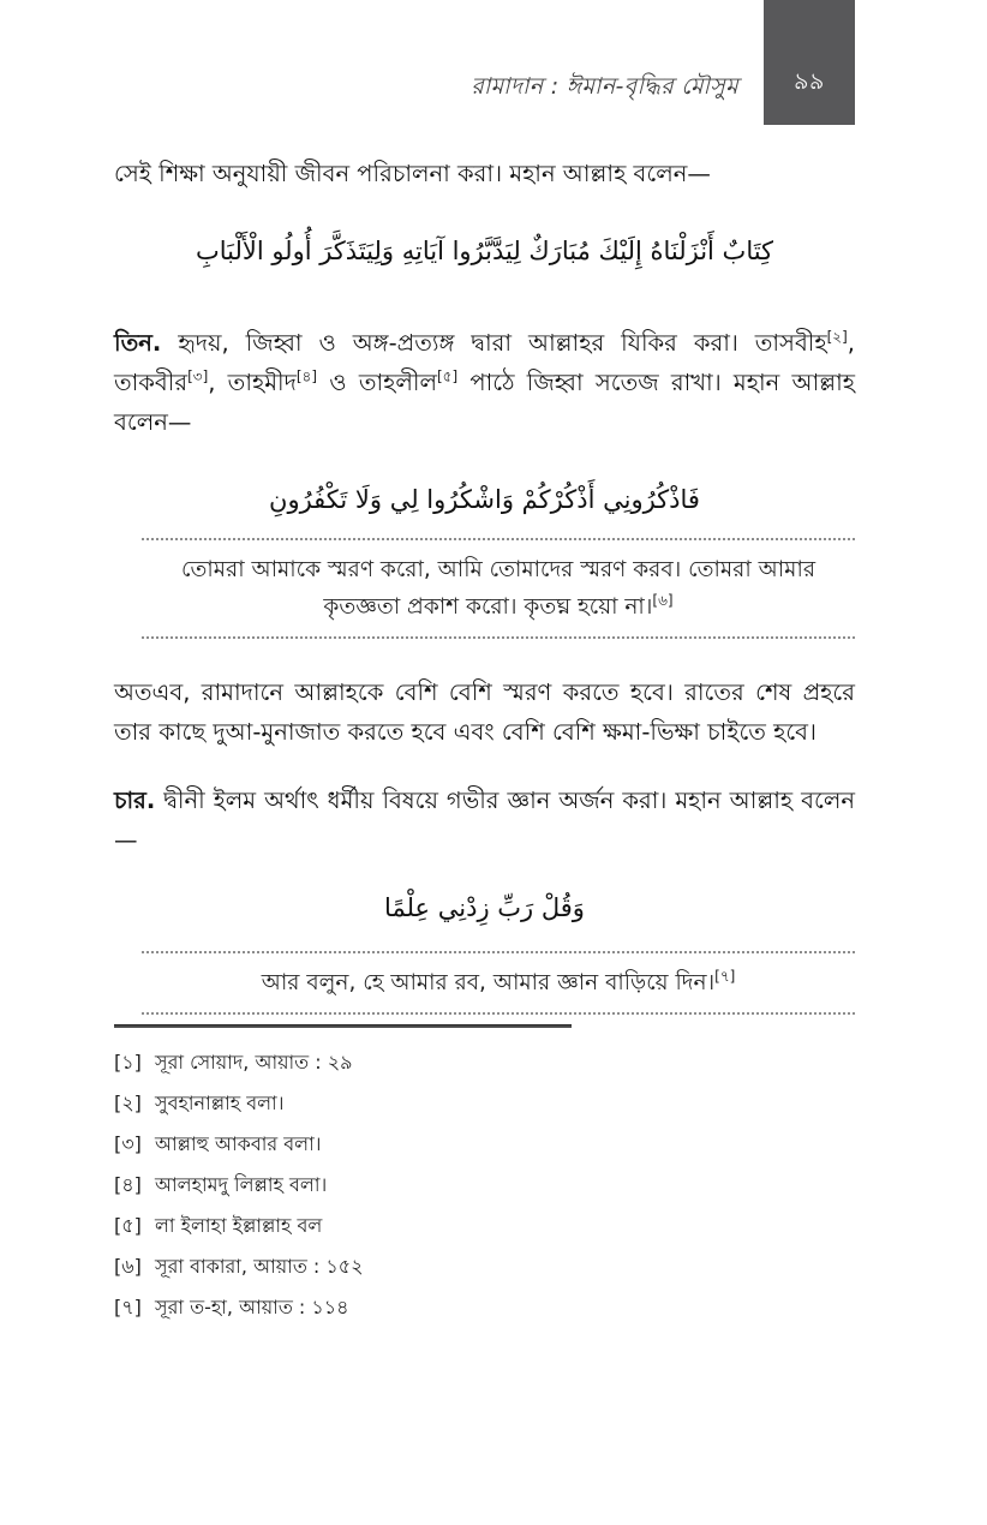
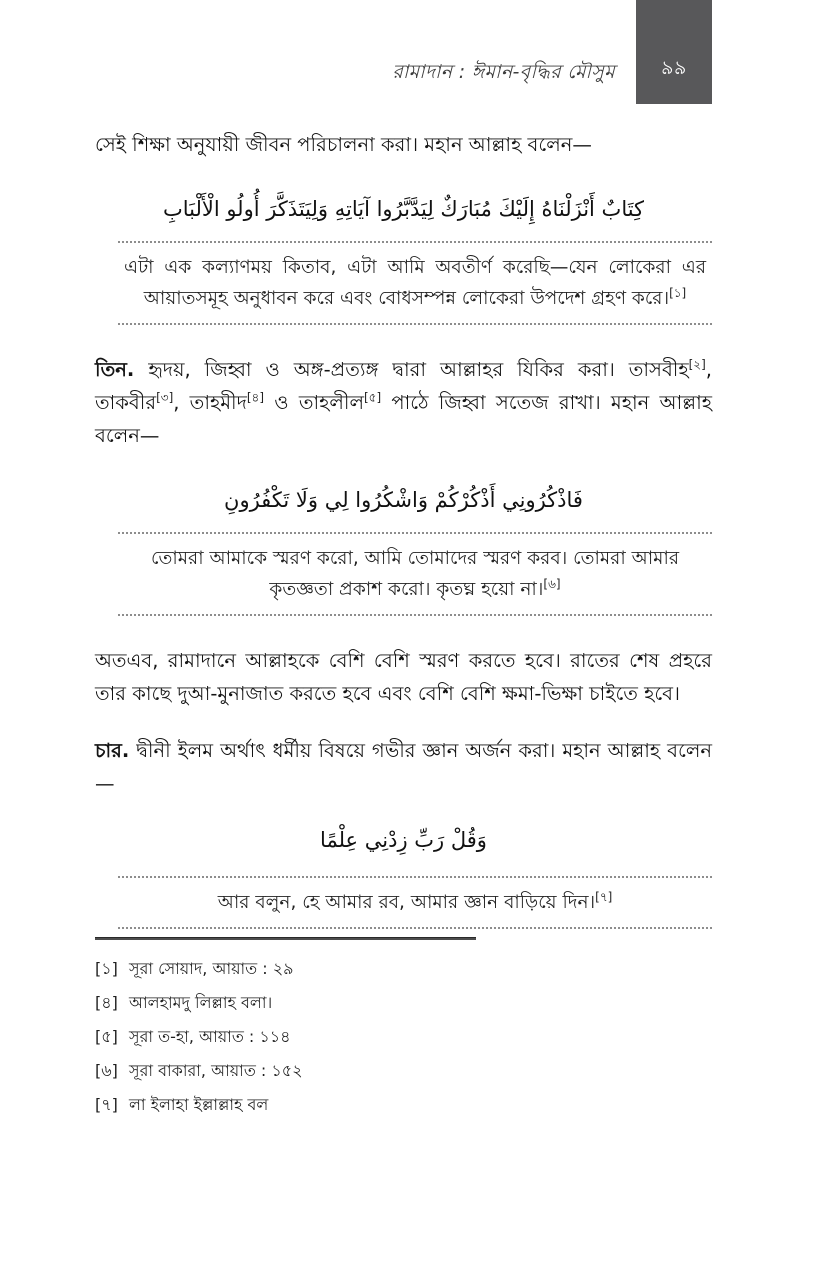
  ৯৯
  রামাদান : ঈমান-বৃদ্ধির মৌসুম
  সেই শিক্ষা অনুযায়ী জীবন পরিচালনা করা। মহান আল্লাহ বলেন—
  كِتَابٌ أَنْزَلْنَاهُ إِلَيْكَ مُبَارَكٌ لِيَدَّبَّرُوا آيَاتِهِ وَلِيَتَذَكَّرَ أُولُو الْأَلْبَابِ
+ এটা এক কল্যাণময় কিতাব, এটা আমি অবতীর্ণ করেছি—যেন লোকেরা এর আয়াতসমূহ অনুধাবন করে এবং বোধসম্পন্ন লোকেরা উপদেশ গ্রহণ করে।[১]
  তিন. হৃদয়, জিহ্বা ও অঙ্গ-প্রত্যঙ্গ দ্বারা আল্লাহর যিকির করা। তাসবীহ[২], তাকবীর[৩], তাহমীদ[৪] ও তাহলীল[৫] পাঠে জিহ্বা সতেজ রাখা। মহান আল্লাহ বলেন—
  فَاذْكُرُونِي أَذْكُرْكُمْ وَاشْكُرُوا لِي وَلَا تَكْفُرُونِ
  তোমরা আমাকে স্মরণ করো, আমি তোমাদের স্মরণ করব। তোমরা আমার
  কৃতজ্ঞতা প্রকাশ করো। কৃতঘ্ন হয়ো না।[৬]
  অতএব, রামাদানে আল্লাহকে বেশি বেশি স্মরণ করতে হবে। রাতের শেষ প্রহরে তার কাছে দুআ-মুনাজাত করতে হবে এবং বেশি বেশি ক্ষমা-ভিক্ষা চাইতে হবে।
  চার. দ্বীনী ইলম অর্থাৎ ধর্মীয় বিষয়ে গভীর জ্ঞান অর্জন করা। মহান আল্লাহ বলেন—
  وَقُلْ رَبِّ زِدْنِي عِلْمًا
  আর বলুন, হে আমার রব, আমার জ্ঞান বাড়িয়ে দিন।[৭]
  [১]
  সূরা সোয়াদ, আয়াত : ২৯
- [২]
- সুবহানাল্লাহ বলা।
- [৩]
- আল্লাহু আকবার বলা।
  [৪]
  আলহামদু লিল্লাহ বলা।
  [৫]
- লা ইলাহা ইল্লাল্লাহ বল
+ সূরা ত-হা, আয়াত : ১১৪
  [৬]
  সূরা বাকারা, আয়াত : ১৫২
  [৭]
- সূরা ত-হা, আয়াত : ১১৪
+ লা ইলাহা ইল্লাল্লাহ বল
